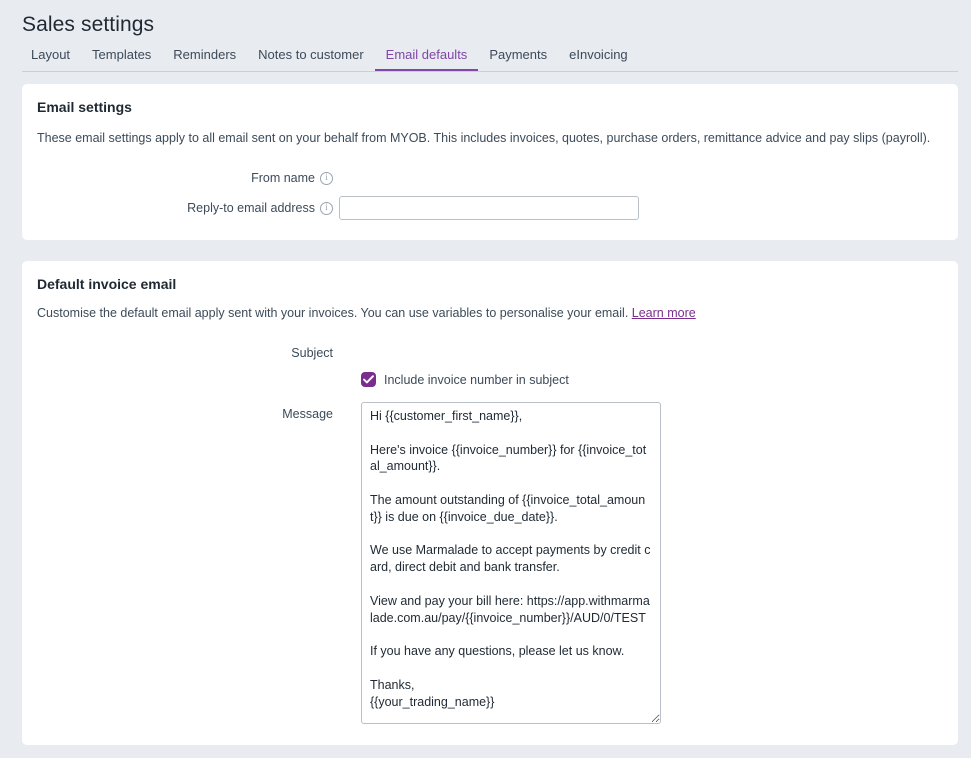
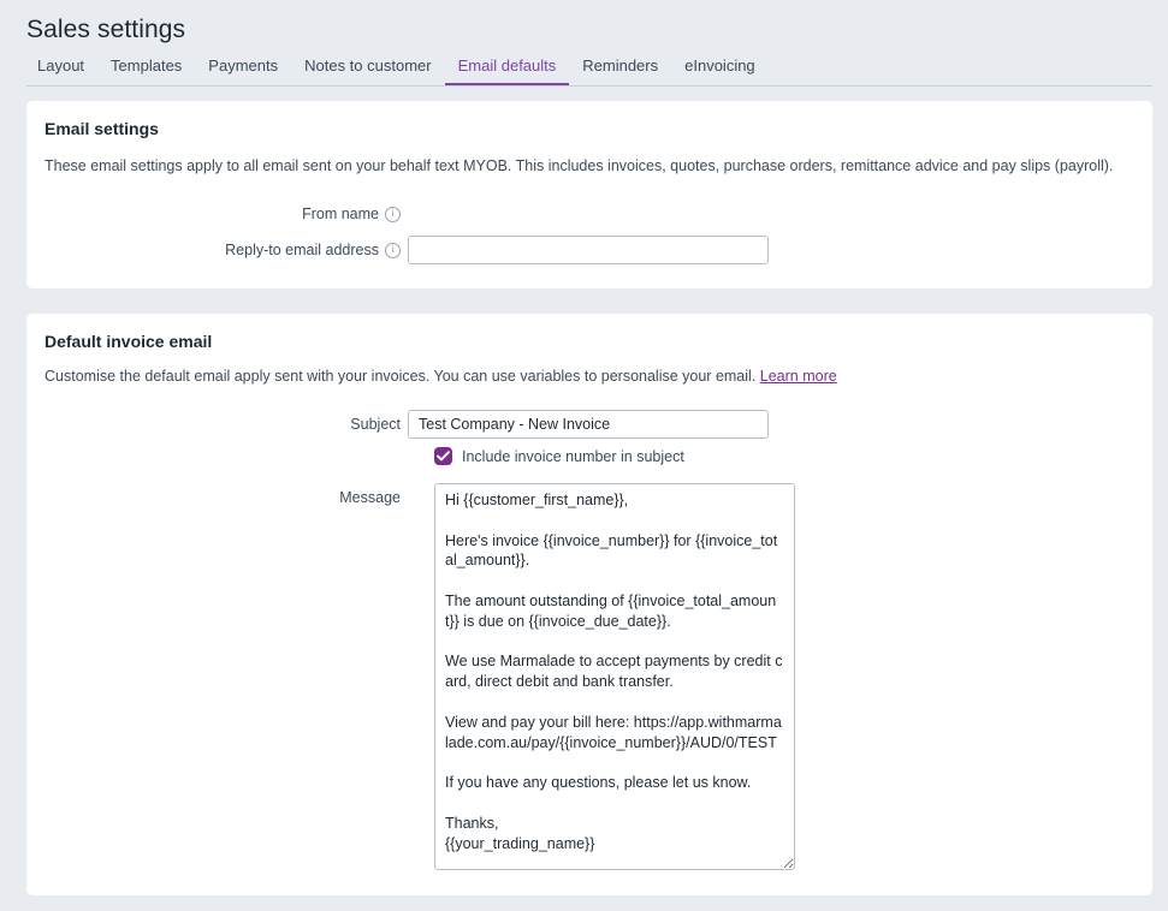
  Sales settings
  Layout
  Templates
- Reminders
+ Payments
  Notes to customer
  Email defaults
- Payments
+ Reminders
  eInvoicing
  Email settings
- These email settings apply to all email sent on your behalf from MYOB. This includes invoices, quotes, purchase orders, remittance advice and pay slips (payroll).
+ These email settings apply to all email sent on your behalf text MYOB. This includes invoices, quotes, purchase orders, remittance advice and pay slips (payroll).
  From name
  i
  Reply-to email address
  i
  Default invoice email
  Customise the default email apply sent with your invoices. You can use variables to personalise your email. Learn more
  Subject
+ Test Company - New Invoice
  Include invoice number in subject
  Message
  Hi {{customer_first_name}},
